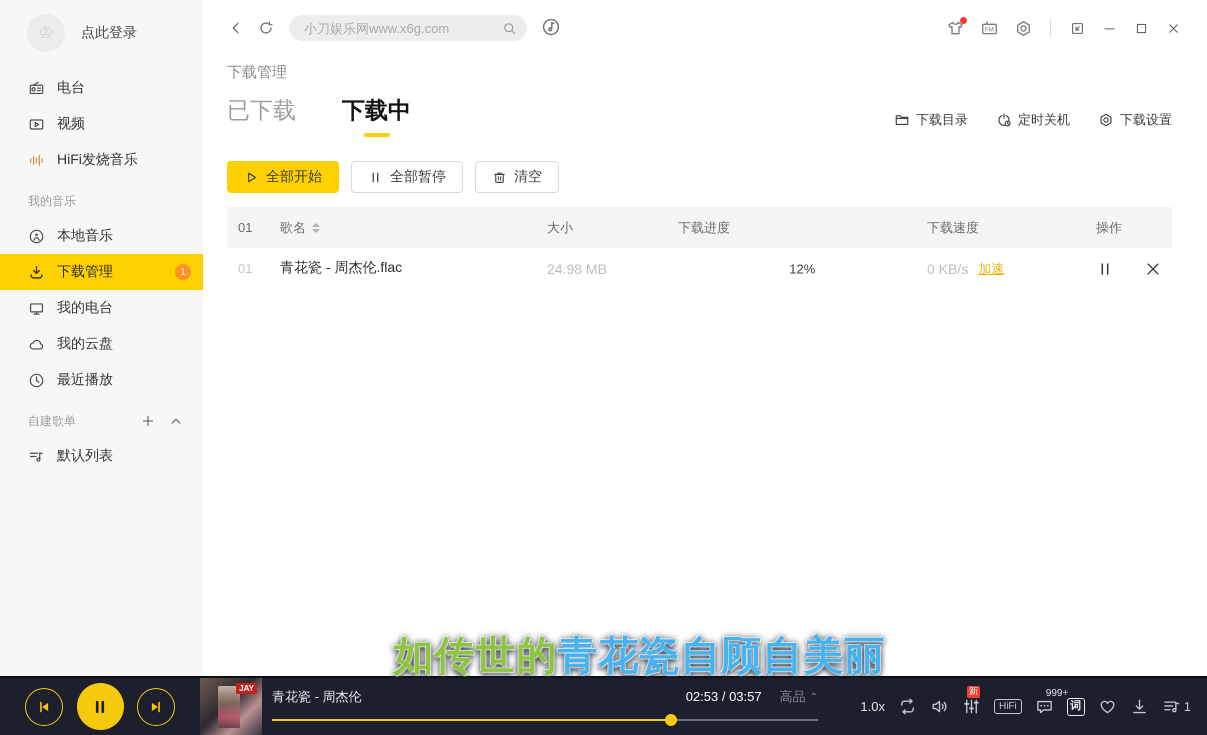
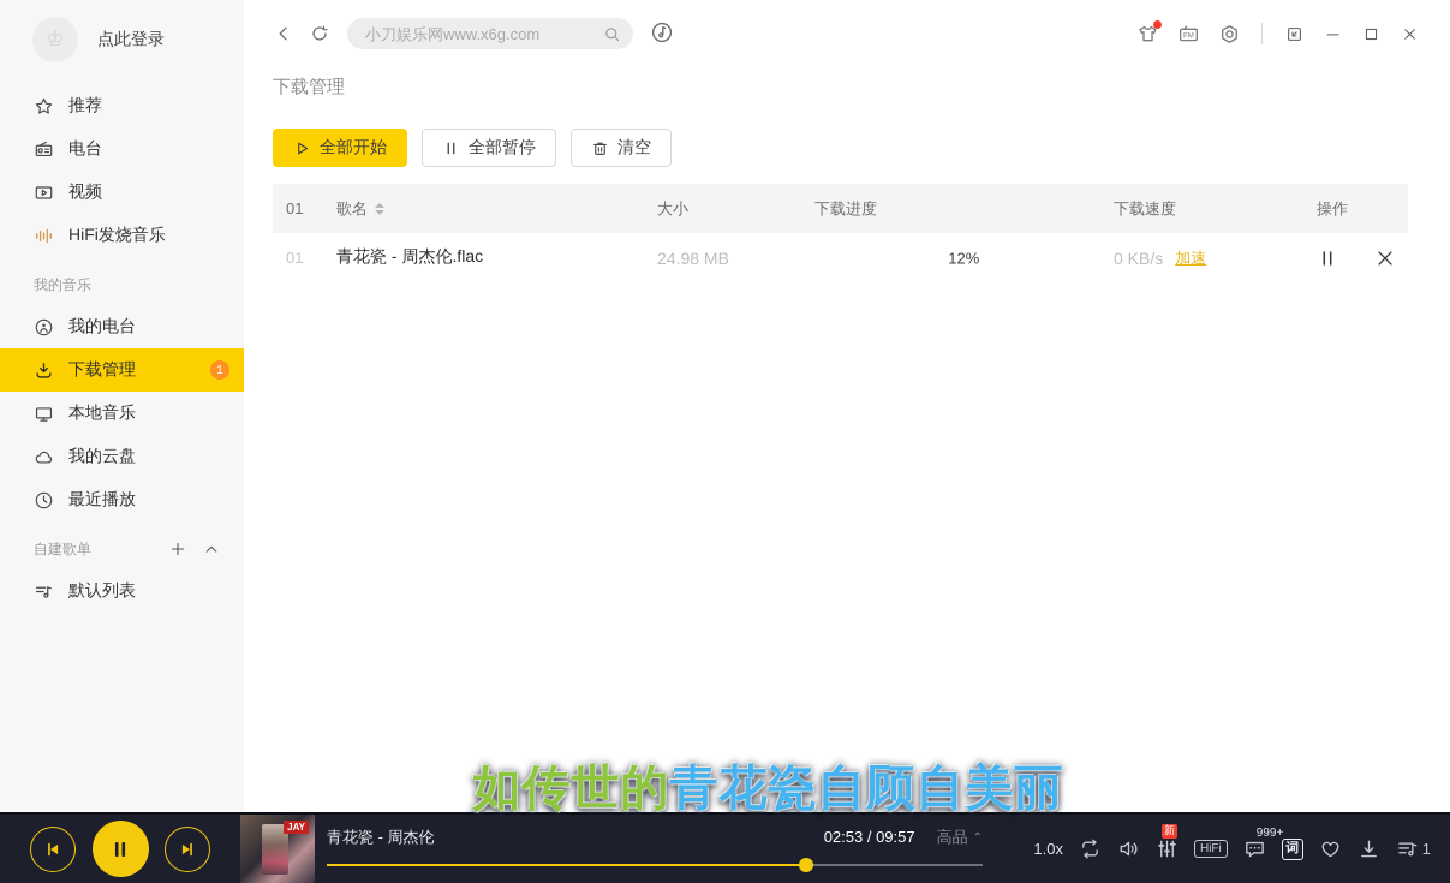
  ♔
  点此登录
+ 推荐
  电台
  视频
  HiFi发烧音乐
  我的音乐
- 本地音乐
+ 我的电台
  下载管理
  1
- 我的电台
+ 本地音乐
  我的云盘
  最近播放
  自建歌单
  默认列表
  小刀娱乐网www.x6g.com
  下载管理
- 已下载
- 下载中
- 下载目录
- 定时关机
- 下载设置
  全部开始
  全部暂停
  清空
  01
  歌名
  大小
  下载进度
  下载速度
  操作
  01
  青花瓷 - 周杰伦.flac
  24.98 MB
  12%
  0 KB/s
  加速
  如传世的青花瓷自顾自美丽
  JAY
  青花瓷 - 周杰伦
- 02:53 / 03:57
+ 02:53 / 09:57
  高品
  ⌃
  1.0x
  新
  HiFi
  999+
  词
  1
